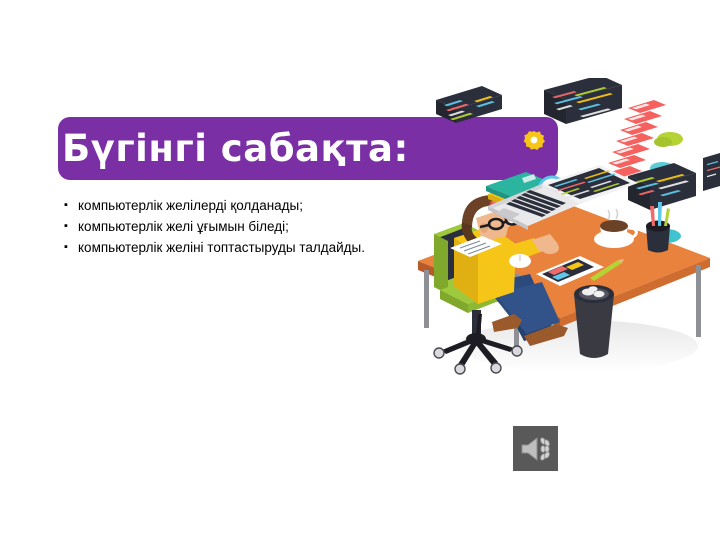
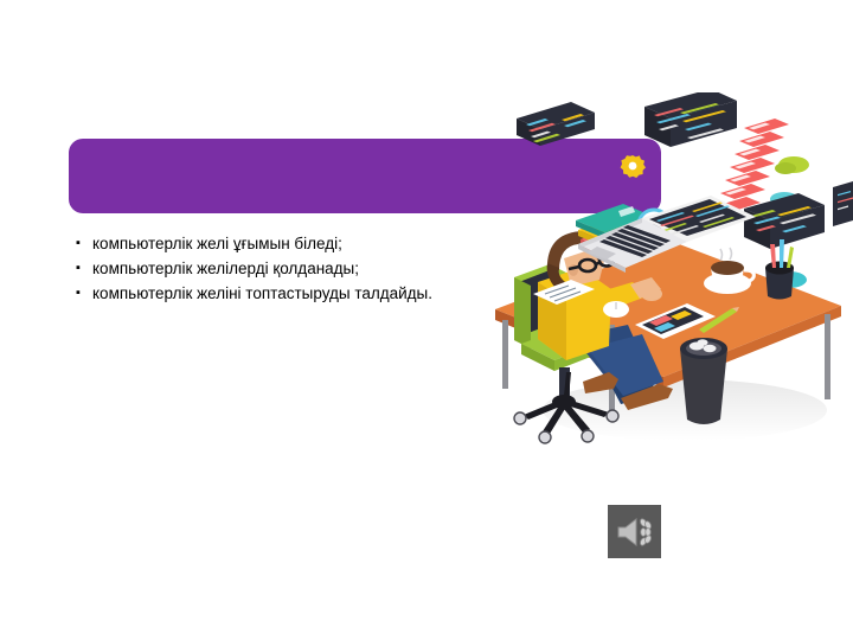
- Бүгінгі сабақта:
  ▪
- компьютерлік желілерді қолданады;
+ компьютерлік желі ұғымын біледі;
  ▪
- компьютерлік желі ұғымын біледі;
+ компьютерлік желілерді қолданады;
  ▪
  компьютерлік желіні топтастыруды талдайды.
